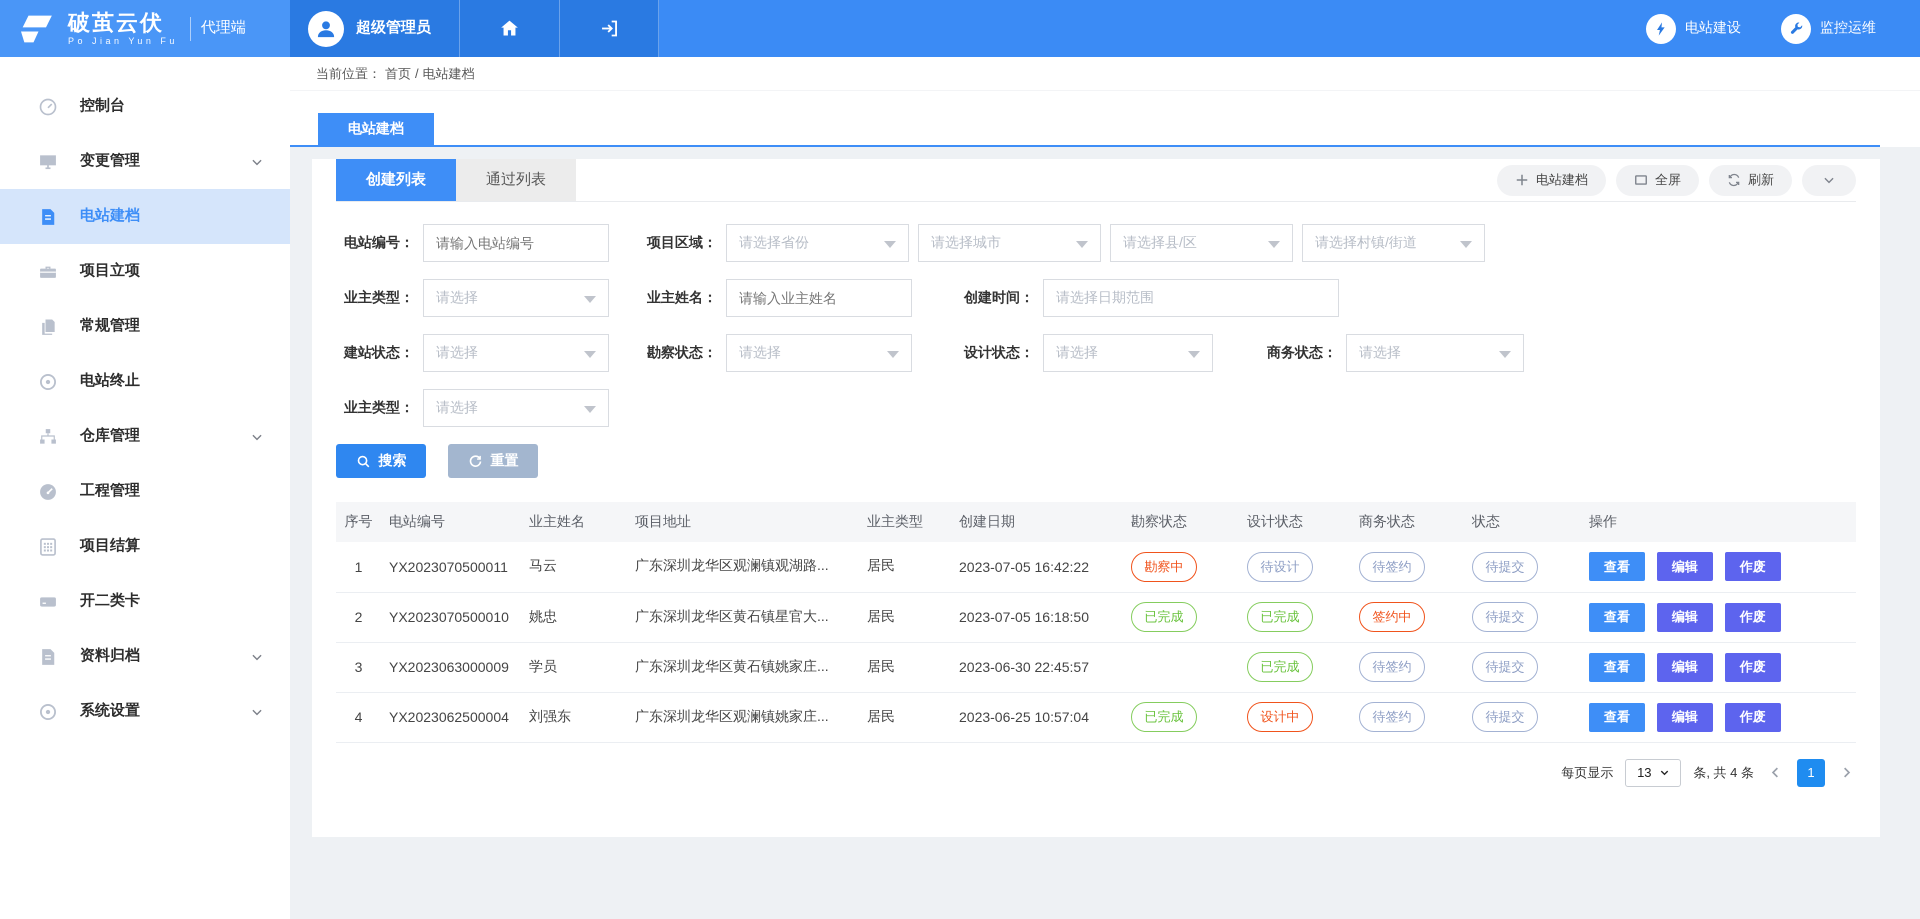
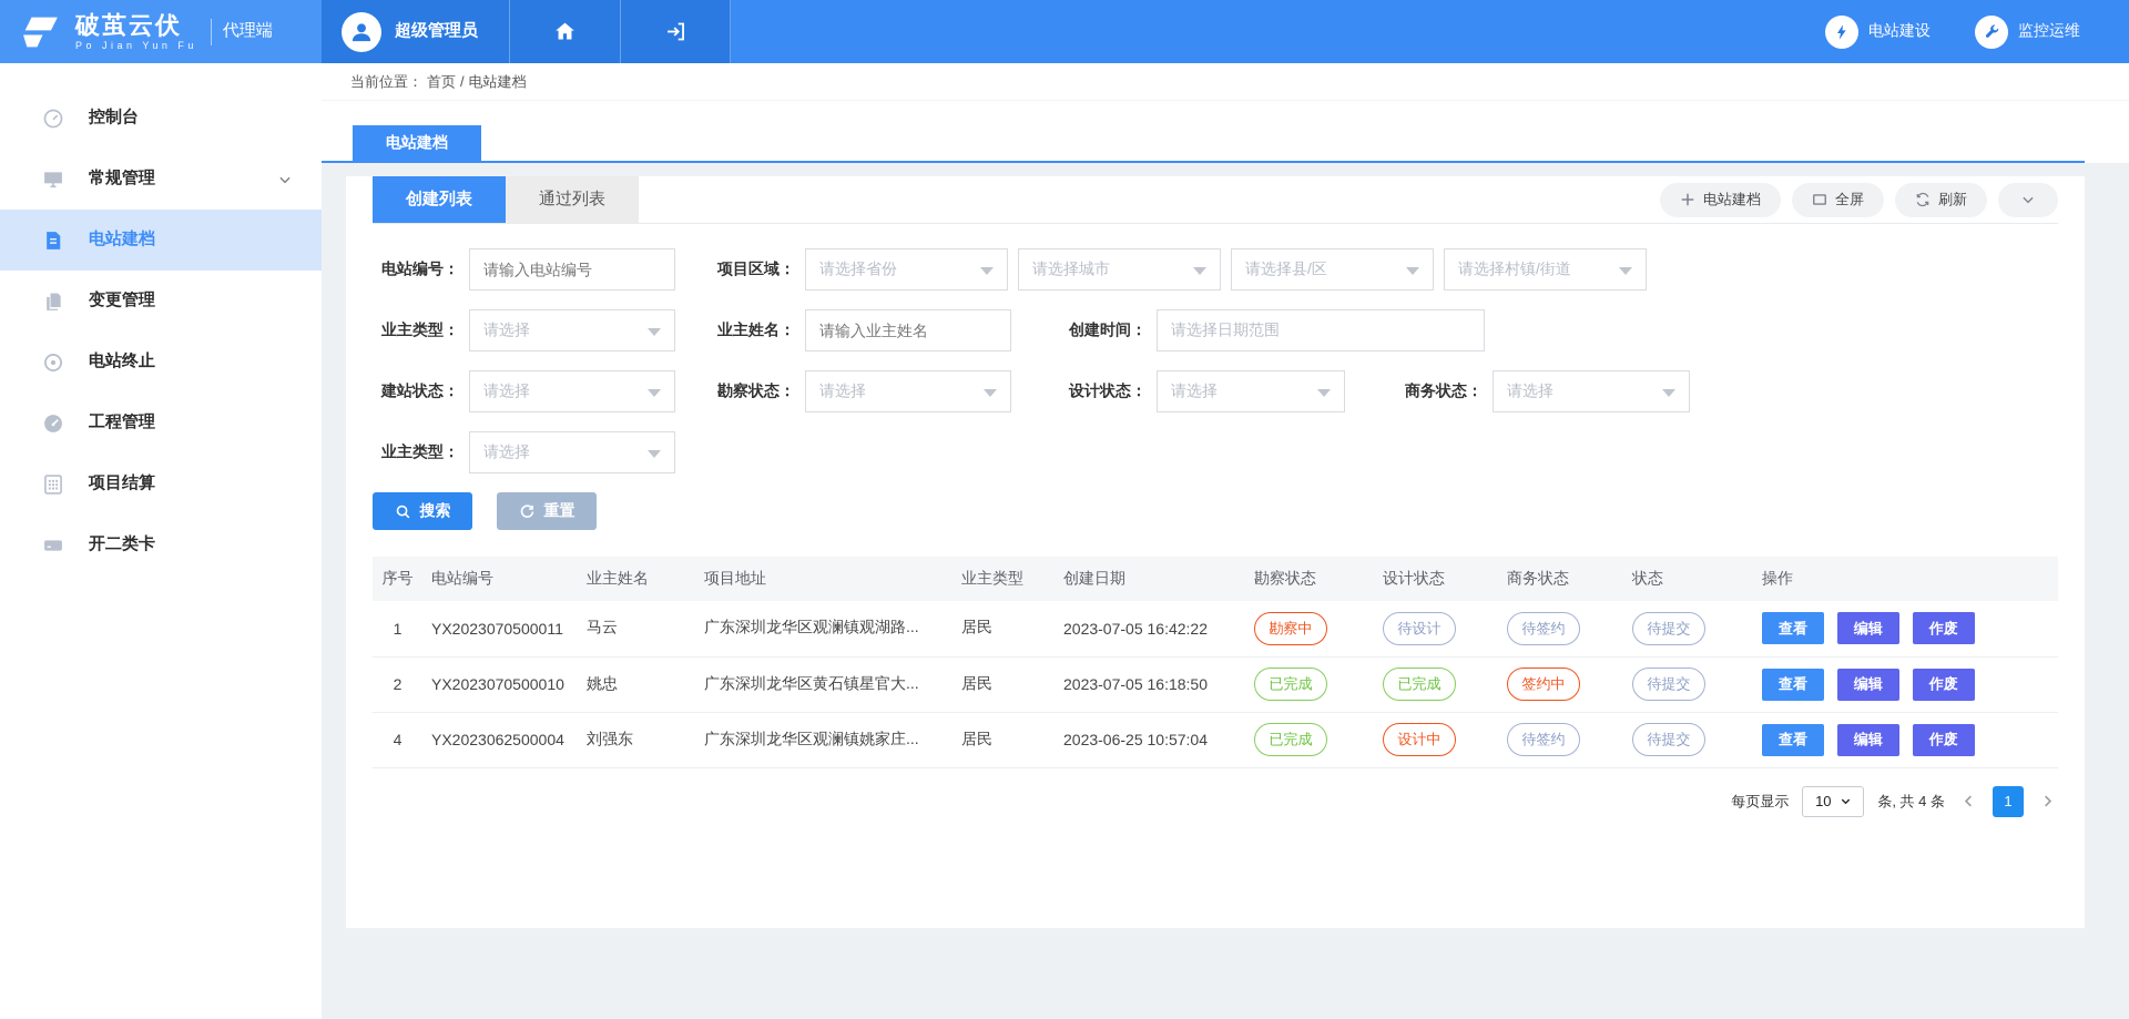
  破茧云伏
  Po Jian Yun Fu
  代理端
  超级管理员
  电站建设
  监控运维
  控制台
- 变更管理
+ 常规管理
  电站建档
- 项目立项
- 常规管理
+ 变更管理
  电站终止
- 仓库管理
  工程管理
  项目结算
  开二类卡
- 资料归档
- 系统设置
  当前位置：
  首页
  /
  电站建档
  电站建档
  创建列表
  通过列表
  电站建档
  全屏
  刷新
  电站编号：
  请输入电站编号
  项目区域：
  请选择省份
  请选择城市
  请选择县/区
  请选择村镇/街道
  业主类型：
  请选择
  业主姓名：
  请输入业主姓名
  创建时间：
  请选择日期范围
  建站状态：
  请选择
  勘察状态：
  请选择
  设计状态：
  请选择
  商务状态：
  请选择
  业主类型：
  请选择
  搜索
  重置
  序号	电站编号	业主姓名	项目地址	业主类型	创建日期	勘察状态	设计状态	商务状态	状态	操作
  1	YX2023070500011	马云	广东深圳龙华区观澜镇观湖路...	居民	2023-07-05 16:42:22	勘察中	待设计	待签约	待提交	查看 编辑 作废
  2	YX2023070500010	姚忠	广东深圳龙华区黄石镇星官大...	居民	2023-07-05 16:18:50	已完成	已完成	签约中	待提交	查看 编辑 作废
- 3	YX2023063000009	学员	广东深圳龙华区黄石镇姚家庄...	居民	2023-06-30 22:45:57		已完成	待签约	待提交	查看 编辑 作废
  4	YX2023062500004	刘强东	广东深圳龙华区观澜镇姚家庄...	居民	2023-06-25 10:57:04	已完成	设计中	待签约	待提交	查看 编辑 作废
  每页显示
- 13
+ 10
  条, 共 4 条
  1
